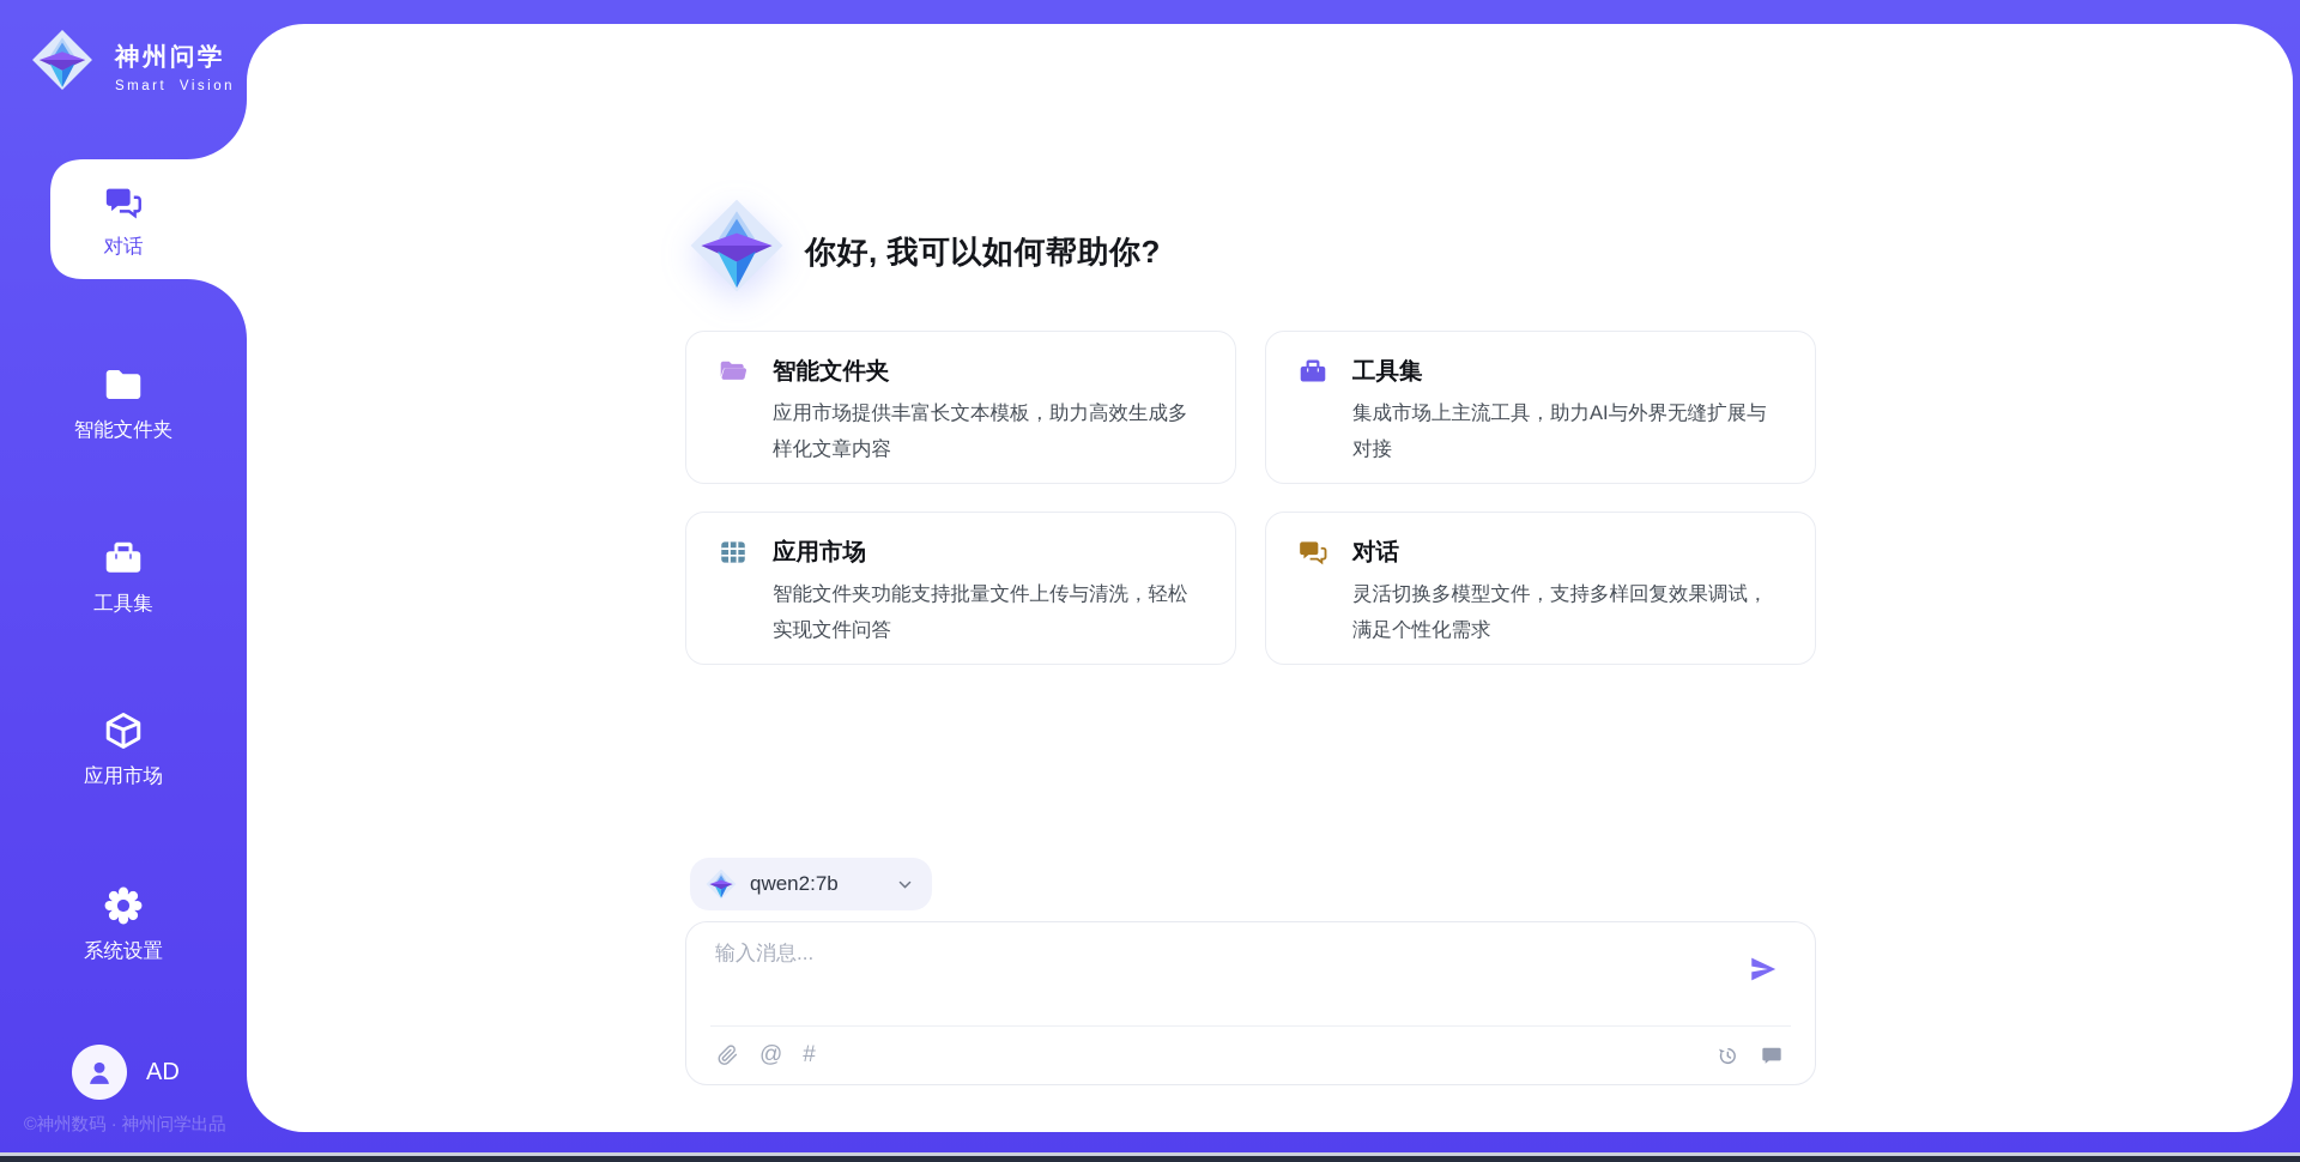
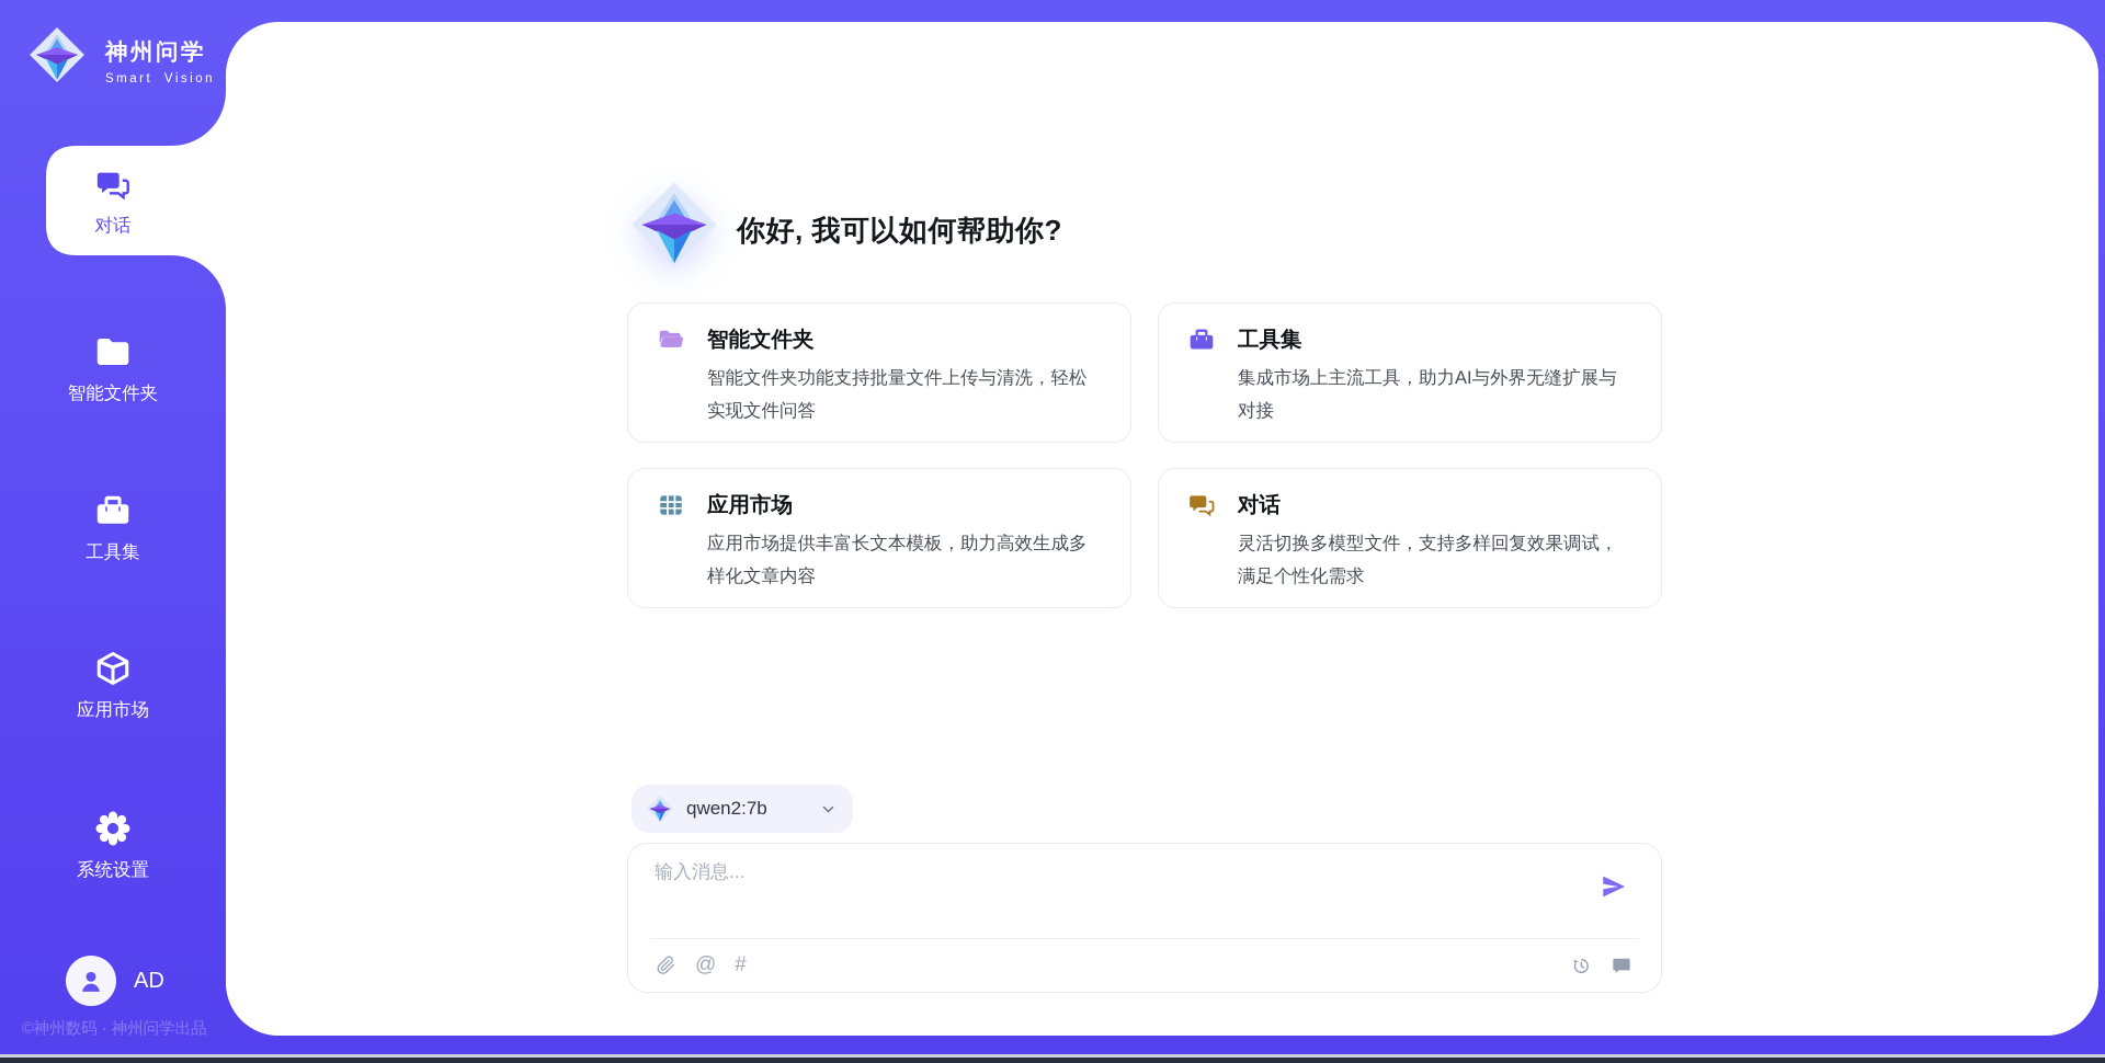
  神州问学
  Smart Vision
  对话
  智能文件夹
  工具集
  应用市场
  系统设置
  AD
  ©神州数码 · 神州问学出品
  你好, 我可以如何帮助你?
  智能文件夹
- 应用市场提供丰富长文本模板，助力高效生成多样化文章内容
+ 智能文件夹功能支持批量文件上传与清洗，轻松实现文件问答
  工具集
  集成市场上主流工具，助力AI与外界无缝扩展与对接
  应用市场
- 智能文件夹功能支持批量文件上传与清洗，轻松实现文件问答
+ 应用市场提供丰富长文本模板，助力高效生成多样化文章内容
  对话
  灵活切换多模型文件，支持多样回复效果调试，满足个性化需求
  qwen2:7b
  输入消息...
  @
  #
